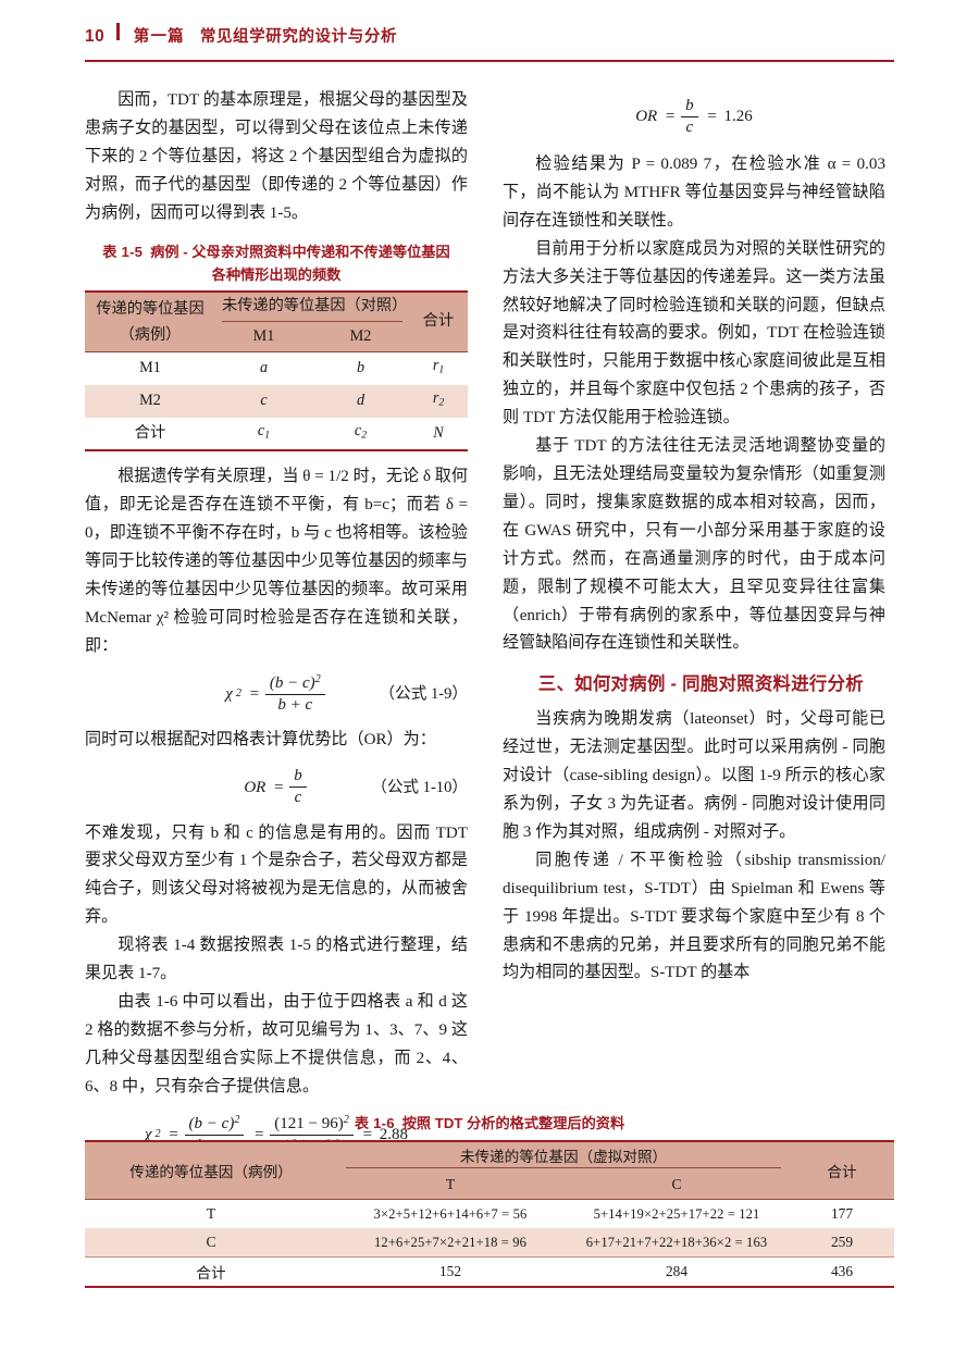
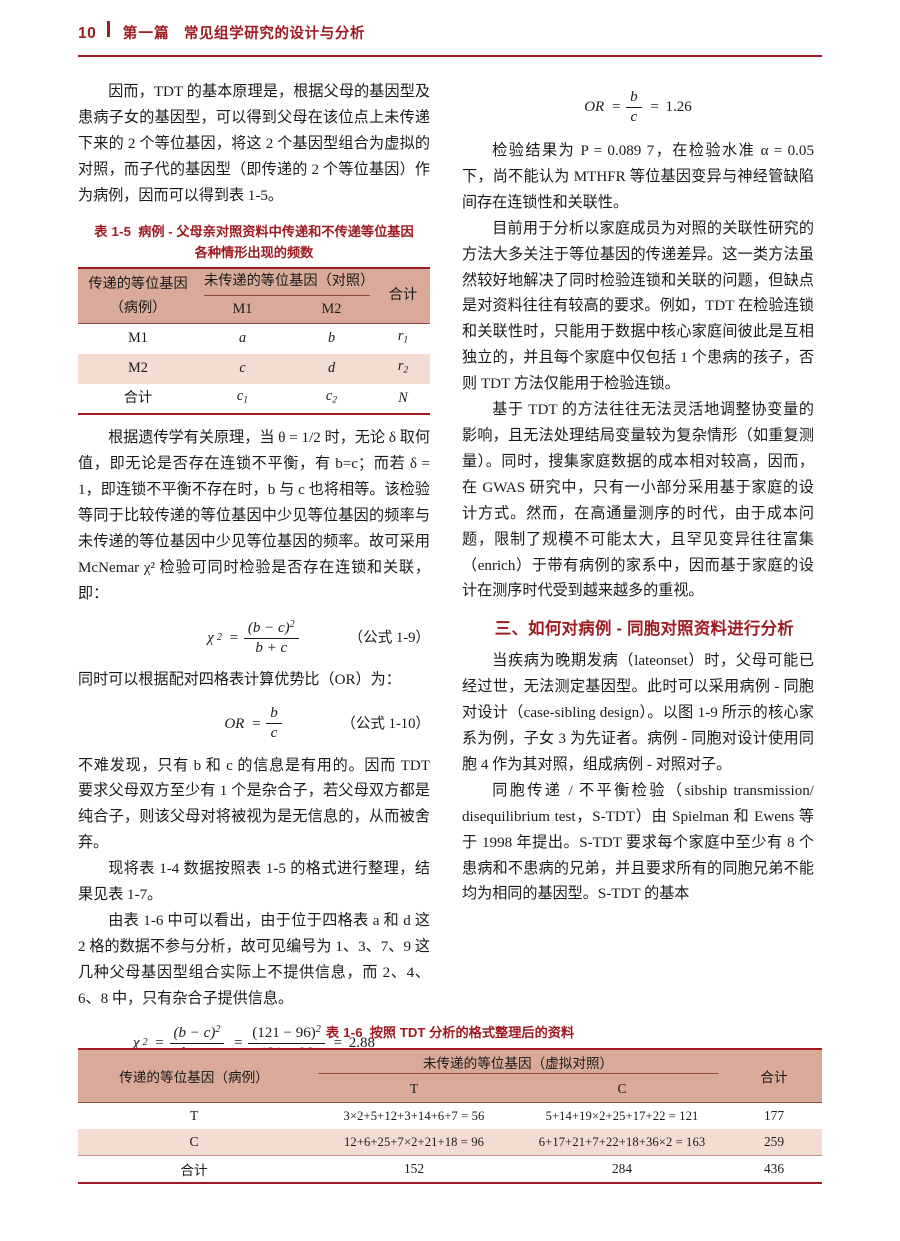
  10
  第一篇 常见组学研究的设计与分析
  因而，TDT 的基本原理是，根据父母的基因型及患病子女的基因型，可以得到父母在该位点上未传递下来的 2 个等位基因，将这 2 个基因型组合为虚拟的对照，而子代的基因型（即传递的 2 个等位基因）作为病例，因而可以得到表 1-5。
  表 1-5 病例 - 父母亲对照资料中传递和不传递等位基因
  各种情形出现的频数
  传递的等位基因 （病例）	未传递的等位基因（对照）	合计
  M1	M2
  M1	a	b	r1
  M2	c	d	r2
  合计	c1	c2	N
- 根据遗传学有关原理，当 θ = 1/2 时，无论 δ 取何值，即无论是否存在连锁不平衡，有 b=c；而若 δ = 0，即连锁不平衡不存在时，b 与 c 也将相等。该检验等同于比较传递的等位基因中少见等位基因的频率与未传递的等位基因中少见等位基因的频率。故可采用 McNemar χ² 检验可同时检验是否存在连锁和关联，即：
+ 根据遗传学有关原理，当 θ = 1/2 时，无论 δ 取何值，即无论是否存在连锁不平衡，有 b=c；而若 δ = 1，即连锁不平衡不存在时，b 与 c 也将相等。该检验等同于比较传递的等位基因中少见等位基因的频率与未传递的等位基因中少见等位基因的频率。故可采用 McNemar χ² 检验可同时检验是否存在连锁和关联，即：
  χ
  2
  =
  (b − c)2
  b + c
  （公式 1-9）
  同时可以根据配对四格表计算优势比（OR）为：
  OR
  =
  b
  c
  （公式 1-10）
  不难发现，只有 b 和 c 的信息是有用的。因而 TDT 要求父母双方至少有 1 个是杂合子，若父母双方都是纯合子，则该父母对将被视为是无信息的，从而被舍弃。
  现将表 1-4 数据按照表 1-5 的格式进行整理，结果见表 1-7。
  由表 1-6 中可以看出，由于位于四格表 a 和 d 这 2 格的数据不参与分析，故可见编号为 1、3、7、9 这几种父母基因型组合实际上不提供信息，而 2、4、6、8 中，只有杂合子提供信息。
  χ
  2
  =
  (b − c)2
  =
  (121 − 96)2
  =
  2.88
  OR
  =
  b
  c
  =
  1.26
- 检验结果为 P = 0.089 7，在检验水准 α = 0.03 下，尚不能认为 MTHFR 等位基因变异与神经管缺陷间存在连锁性和关联性。
+ 检验结果为 P = 0.089 7，在检验水准 α = 0.05 下，尚不能认为 MTHFR 等位基因变异与神经管缺陷间存在连锁性和关联性。
- 目前用于分析以家庭成员为对照的关联性研究的方法大多关注于等位基因的传递差异。这一类方法虽然较好地解决了同时检验连锁和关联的问题，但缺点是对资料往往有较高的要求。例如，TDT 在检验连锁和关联性时，只能用于数据中核心家庭间彼此是互相独立的，并且每个家庭中仅包括 2 个患病的孩子，否则 TDT 方法仅能用于检验连锁。
+ 目前用于分析以家庭成员为对照的关联性研究的方法大多关注于等位基因的传递差异。这一类方法虽然较好地解决了同时检验连锁和关联的问题，但缺点是对资料往往有较高的要求。例如，TDT 在检验连锁和关联性时，只能用于数据中核心家庭间彼此是互相独立的，并且每个家庭中仅包括 1 个患病的孩子，否则 TDT 方法仅能用于检验连锁。
- 基于 TDT 的方法往往无法灵活地调整协变量的影响，且无法处理结局变量较为复杂情形（如重复测量）。同时，搜集家庭数据的成本相对较高，因而，在 GWAS 研究中，只有一小部分采用基于家庭的设计方式。然而，在高通量测序的时代，由于成本问题，限制了规模不可能太大，且罕见变异往往富集（enrich）于带有病例的家系中，等位基因变异与神经管缺陷间存在连锁性和关联性。
+ 基于 TDT 的方法往往无法灵活地调整协变量的影响，且无法处理结局变量较为复杂情形（如重复测量）。同时，搜集家庭数据的成本相对较高，因而，在 GWAS 研究中，只有一小部分采用基于家庭的设计方式。然而，在高通量测序的时代，由于成本问题，限制了规模不可能太大，且罕见变异往往富集（enrich）于带有病例的家系中，因而基于家庭的设计在测序时代受到越来越多的重视。
  三、如何对病例 - 同胞对照资料进行分析
- 当疾病为晚期发病（lateonset）时，父母可能已经过世，无法测定基因型。此时可以采用病例 - 同胞对设计（case-sibling design）。以图 1-9 所示的核心家系为例，子女 3 为先证者。病例 - 同胞对设计使用同胞 3 作为其对照，组成病例 - 对照对子。
+ 当疾病为晚期发病（lateonset）时，父母可能已经过世，无法测定基因型。此时可以采用病例 - 同胞对设计（case-sibling design）。以图 1-9 所示的核心家系为例，子女 3 为先证者。病例 - 同胞对设计使用同胞 4 作为其对照，组成病例 - 对照对子。
  同胞传递 / 不平衡检验（sibship transmission/ disequilibrium test，S-TDT）由 Spielman 和 Ewens 等于 1998 年提出。S-TDT 要求每个家庭中至少有 8 个患病和不患病的兄弟，并且要求所有的同胞兄弟不能均为相同的基因型。S-TDT 的基本
  表 1-6 按照 TDT 分析的格式整理后的资料
  传递的等位基因（病例）	未传递的等位基因（虚拟对照）	合计
  T	C
- T	3×2+5+12+6+14+6+7 = 56	5+14+19×2+25+17+22 = 121	177
+ T	3×2+5+12+3+14+6+7 = 56	5+14+19×2+25+17+22 = 121	177
  C	12+6+25+7×2+21+18 = 96	6+17+21+7+22+18+36×2 = 163	259
  合计	152	284	436
